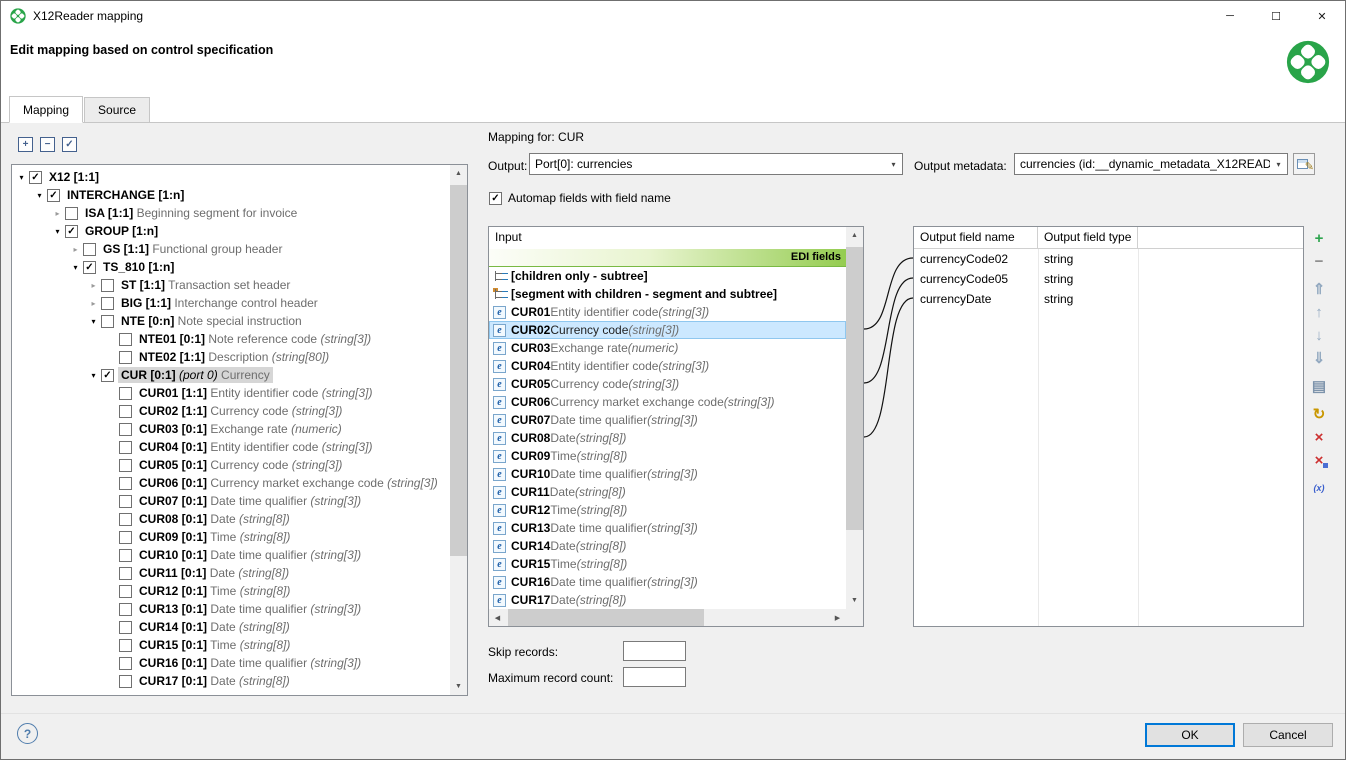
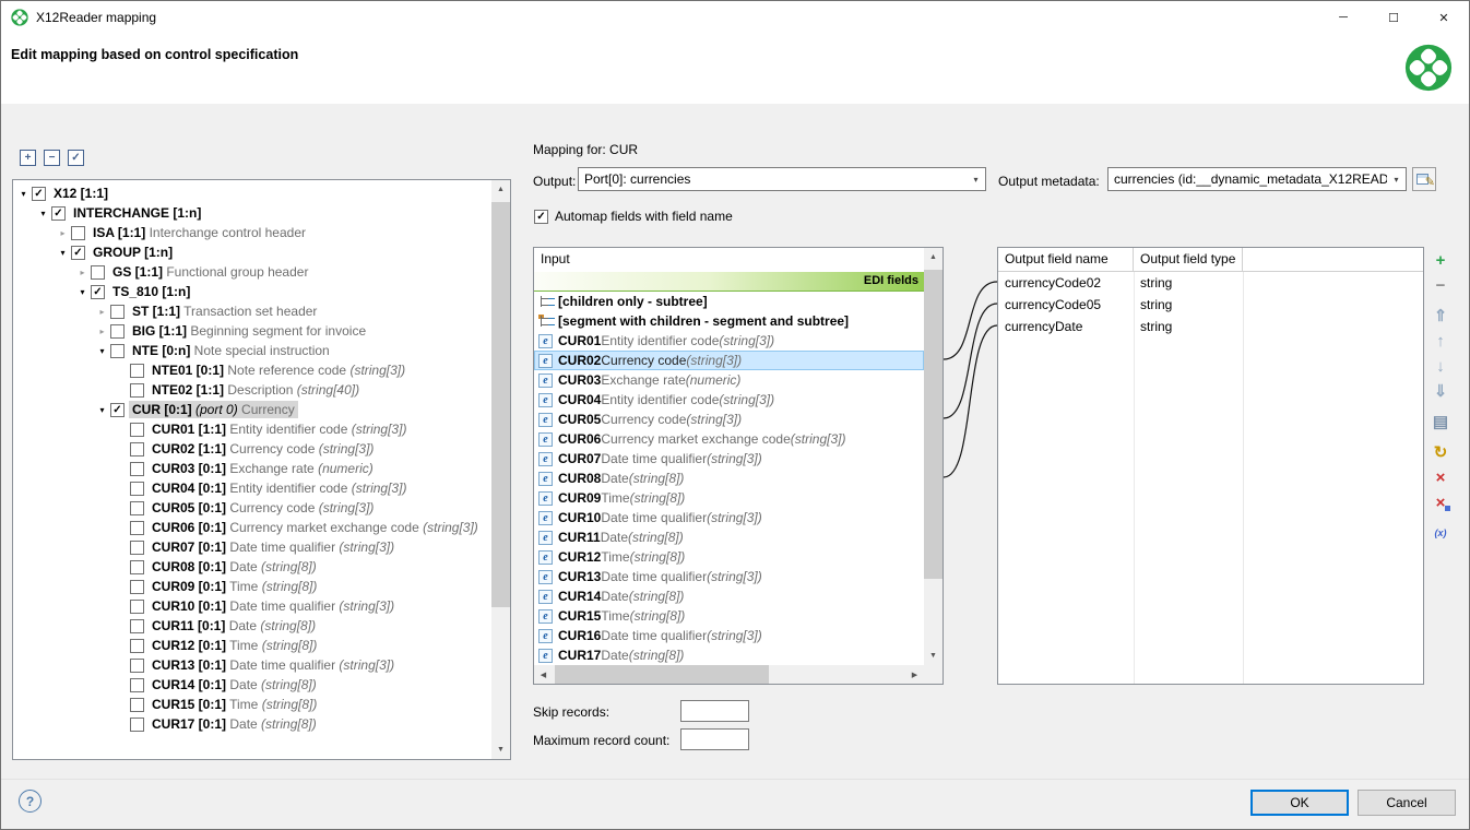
  X12Reader mapping
  ─
  ☐
  ✕
  Edit mapping based on control specification
- Mapping
- Source
  +
  −
  ✓
  ▾
  ✓
  X12 [1:1]
  ▾
  ✓
  INTERCHANGE [1:n]
  ▸
- ISA [1:1] Beginning segment for invoice
+ ISA [1:1] Interchange control header
  ▾
  ✓
  GROUP [1:n]
  ▸
  GS [1:1] Functional group header
  ▾
  ✓
  TS_810 [1:n]
  ▸
  ST [1:1] Transaction set header
  ▸
- BIG [1:1] Interchange control header
+ BIG [1:1] Beginning segment for invoice
  ▾
  NTE [0:n] Note special instruction
  NTE01 [0:1] Note reference code (string[3])
- NTE02 [1:1] Description (string[80])
+ NTE02 [1:1] Description (string[40])
  ▾
  ✓
  CUR [0:1] (port 0) Currency
  CUR01 [1:1] Entity identifier code (string[3])
  CUR02 [1:1] Currency code (string[3])
  CUR03 [0:1] Exchange rate (numeric)
  CUR04 [0:1] Entity identifier code (string[3])
  CUR05 [0:1] Currency code (string[3])
  CUR06 [0:1] Currency market exchange code (string[3])
  CUR07 [0:1] Date time qualifier (string[3])
  CUR08 [0:1] Date (string[8])
  CUR09 [0:1] Time (string[8])
  CUR10 [0:1] Date time qualifier (string[3])
  CUR11 [0:1] Date (string[8])
  CUR12 [0:1] Time (string[8])
  CUR13 [0:1] Date time qualifier (string[3])
  CUR14 [0:1] Date (string[8])
  CUR15 [0:1] Time (string[8])
- CUR16 [0:1] Date time qualifier (string[3])
  CUR17 [0:1] Date (string[8])
  Mapping for: CUR
  Output:
  Port[0]: currencies
  ▾
  Output metadata:
  currencies (id:__dynamic_metadata_X12READ
  ▾
  ✎
  ✓
  Automap fields with field name
  Input
  EDI fields
  [children only - subtree]
  [segment with children - segment and subtree]
  e
  CUR01
  Entity identifier code
  (string[3])
  e
  CUR02
  Currency code
  (string[3])
  e
  CUR03
  Exchange rate
  (numeric)
  e
  CUR04
  Entity identifier code
  (string[3])
  e
  CUR05
  Currency code
  (string[3])
  e
  CUR06
  Currency market exchange code
  (string[3])
  e
  CUR07
  Date time qualifier
  (string[3])
  e
  CUR08
  Date
  (string[8])
  e
  CUR09
  Time
  (string[8])
  e
  CUR10
  Date time qualifier
  (string[3])
  e
  CUR11
  Date
  (string[8])
  e
  CUR12
  Time
  (string[8])
  e
  CUR13
  Date time qualifier
  (string[3])
  e
  CUR14
  Date
  (string[8])
  e
  CUR15
  Time
  (string[8])
  e
  CUR16
  Date time qualifier
  (string[3])
  e
  CUR17
  Date
  (string[8])
  Output field name
  Output field type
  currencyCode02
  string
  currencyCode05
  string
  currencyDate
  string
  +
  −
  ⇑
  ↑
  ↓
  ⇓
  ▤
  ↻
  ×
  ×
  (x)
  Skip records:
  Maximum record count:
  ?
  OK
  Cancel
